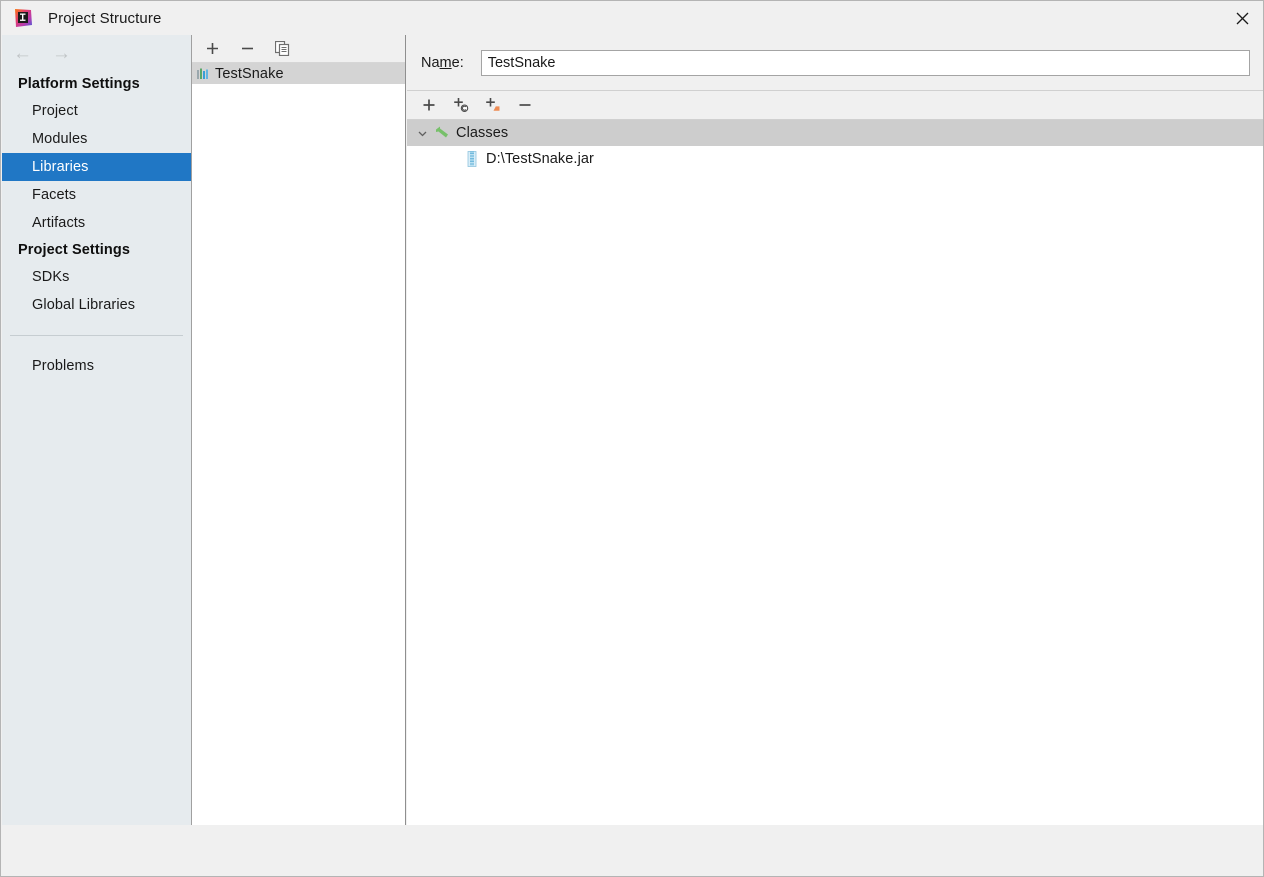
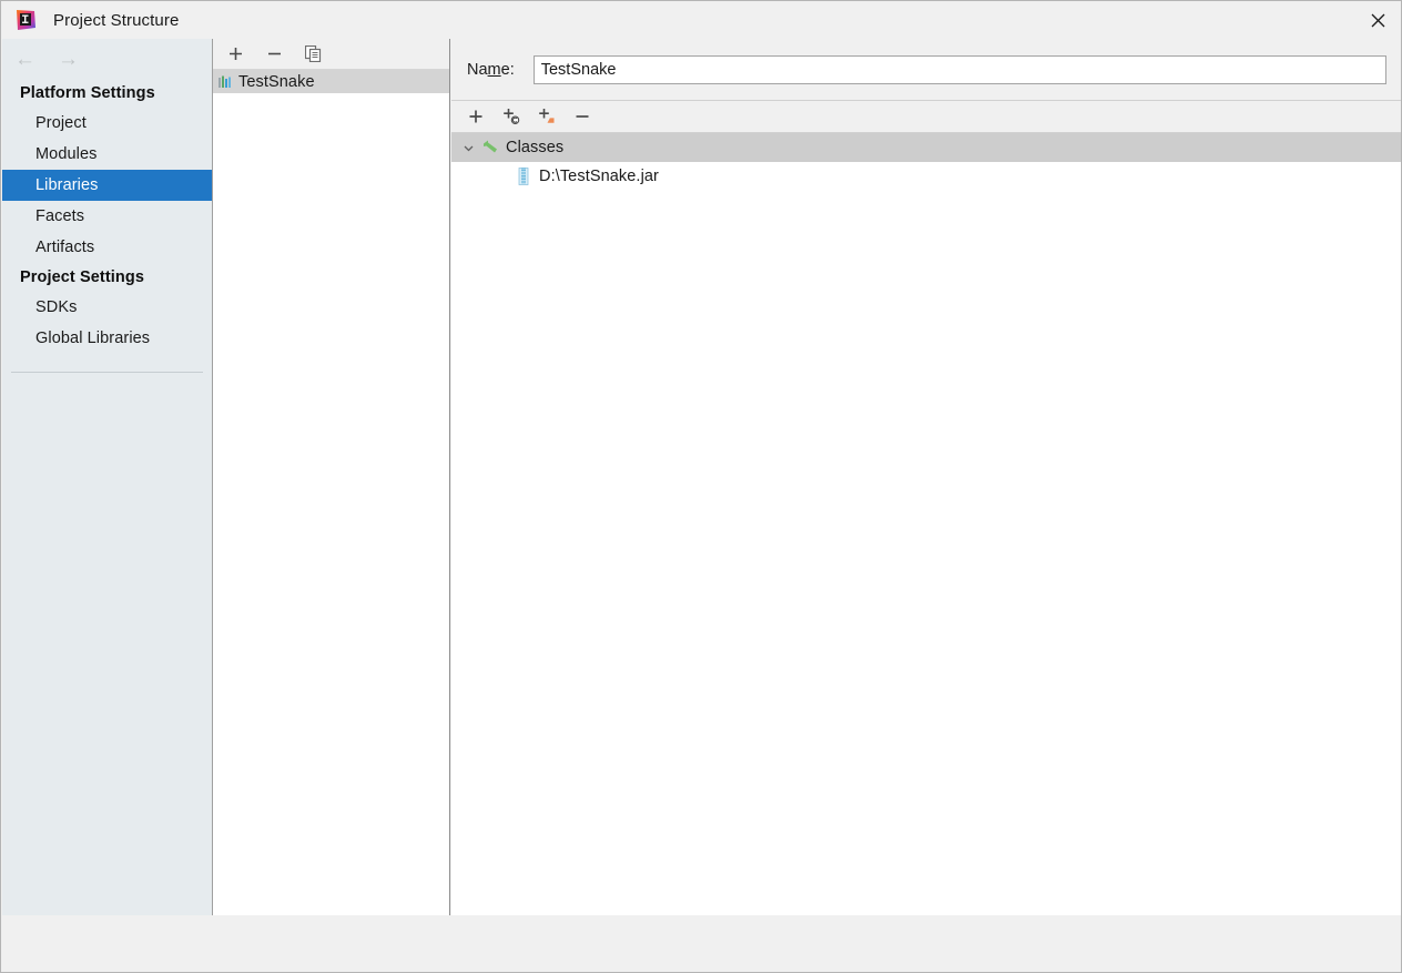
  Project Structure
  ←
  →
  Platform Settings
  Project
  Modules
  Libraries
  Facets
  Artifacts
  Project Settings
  SDKs
  Global Libraries
- Problems
  TestSnake
  Name:
  TestSnake
  Classes
  D:\TestSnake.jar
